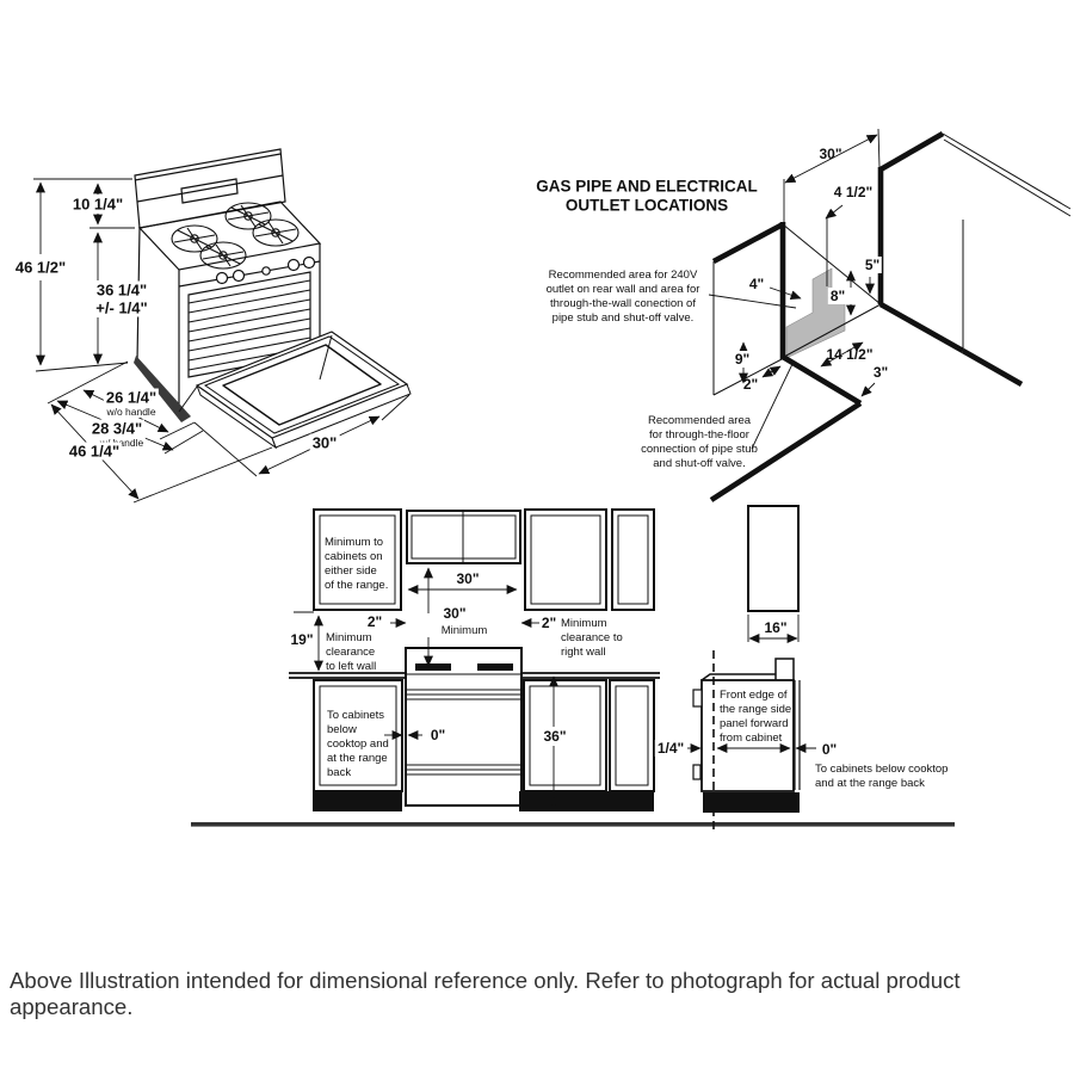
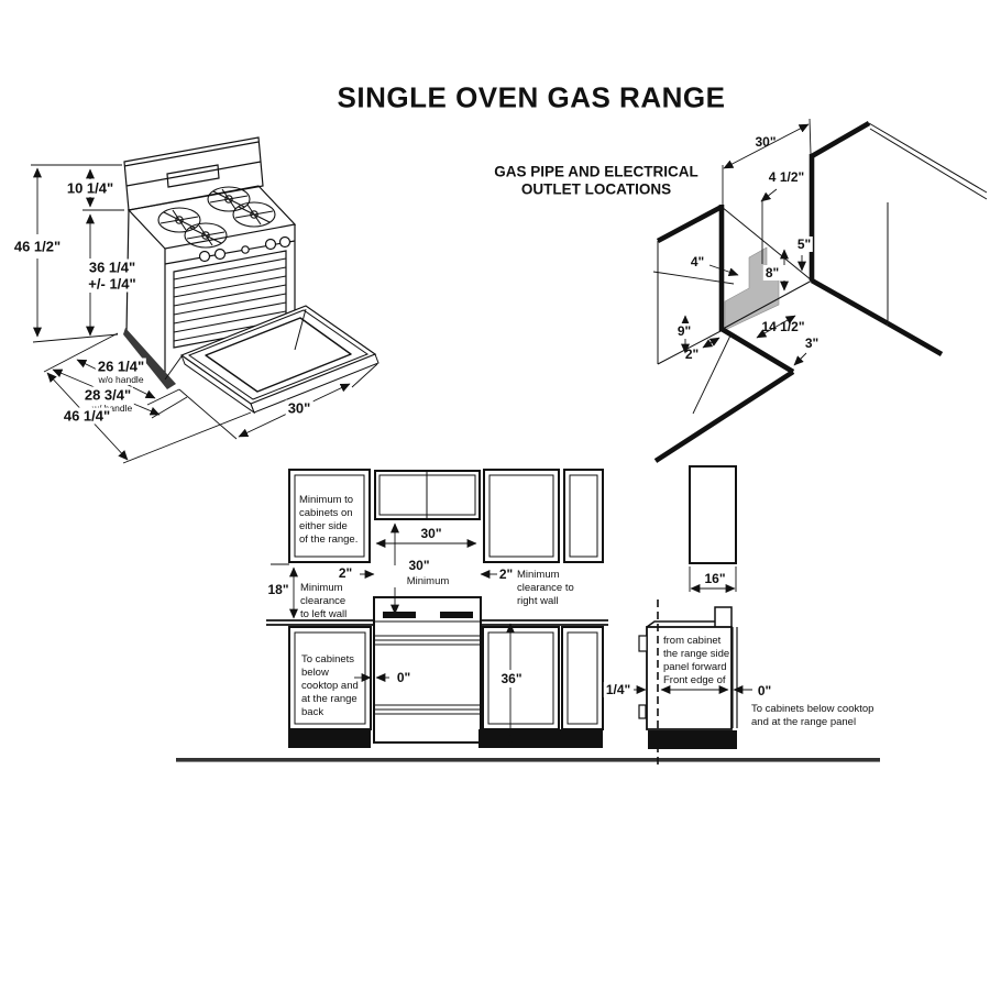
+ SINGLE OVEN GAS RANGE
  46 1/2"
  10 1/4"
  36 1/4"
  +/- 1/4"
  26 1/4"
  w/o handle
  28 3/4"
  46 1/4"
  30"
  GAS PIPE AND ELECTRICAL
  OUTLET LOCATIONS
- Recommended area for 240V
- outlet on rear wall and area for
- through-the-wall conection of
- pipe stub and shut-off valve.
- Recommended area
- for through-the-floor
- connection of pipe stub
- and shut-off valve.
  30"
  4 1/2"
  5"
  4"
  8"
  9"
  2"
  14 1/2"
  3"
  Minimum to
  cabinets on
  either side
  of the range.
  30"
  30"
  Minimum
  2"
  2"
  Minimum
  clearance to
  right wall
- 19"
+ 18"
  Minimum
  clearance
  to left wall
  To cabinets
  below
  cooktop and
  at the range
  back
  0"
  36"
  16"
- Front edge of
+ from cabinet
  the range side
  panel forward
- from cabinet
+ Front edge of
  1/4"
  0"
  To cabinets below cooktop
- and at the range back
+ and at the range panel
- Above Illustration intended for dimensional reference only. Refer to photograph for actual product appearance.
